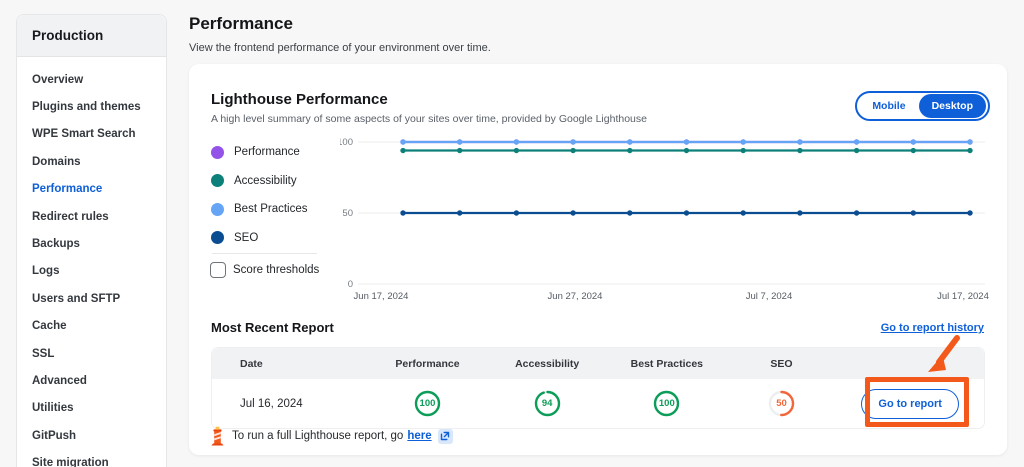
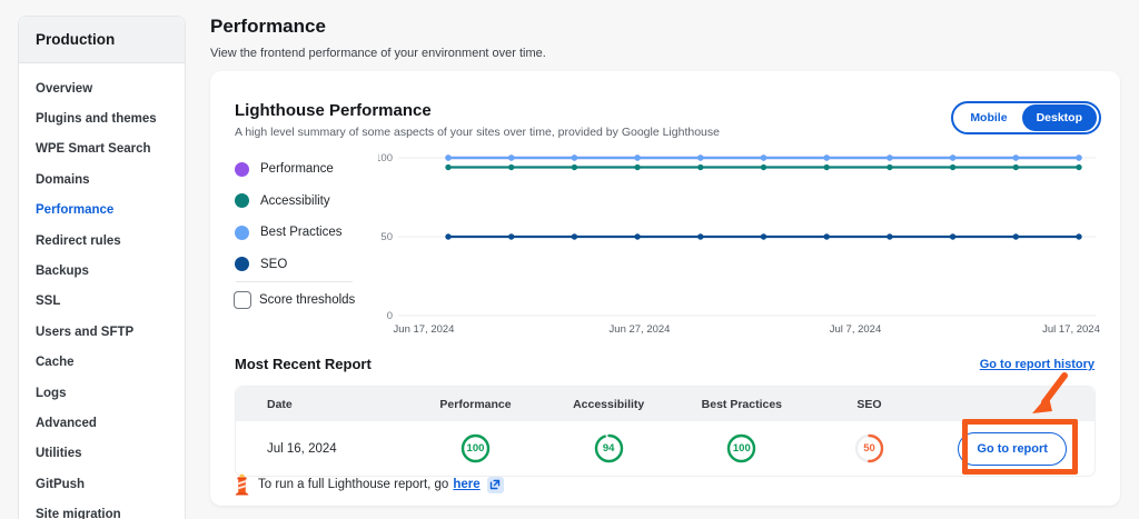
  Production
  Overview
  Plugins and themes
  WPE Smart Search
  Domains
  Performance
  Redirect rules
  Backups
- Logs
+ SSL
  Users and SFTP
  Cache
- SSL
+ Logs
  Advanced
  Utilities
  GitPush
  Site migration
  Performance
  View the frontend performance of your environment over time.
  Lighthouse Performance
  A high level summary of some aspects of your sites over time, provided by Google Lighthouse
  Mobile
  Desktop
  Performance
  Accessibility
  Best Practices
  SEO
  Score thresholds
  100
  50
  0
  Jun 17, 2024
  Jun 27, 2024
  Jul 7, 2024
  Jul 17, 2024
  Most Recent Report
  Go to report history
  Date
  Performance
  Accessibility
  Best Practices
  SEO
  Jul 16, 2024
  100
  94
  100
  50
  Go to report
  To run a full Lighthouse report, go
  here
